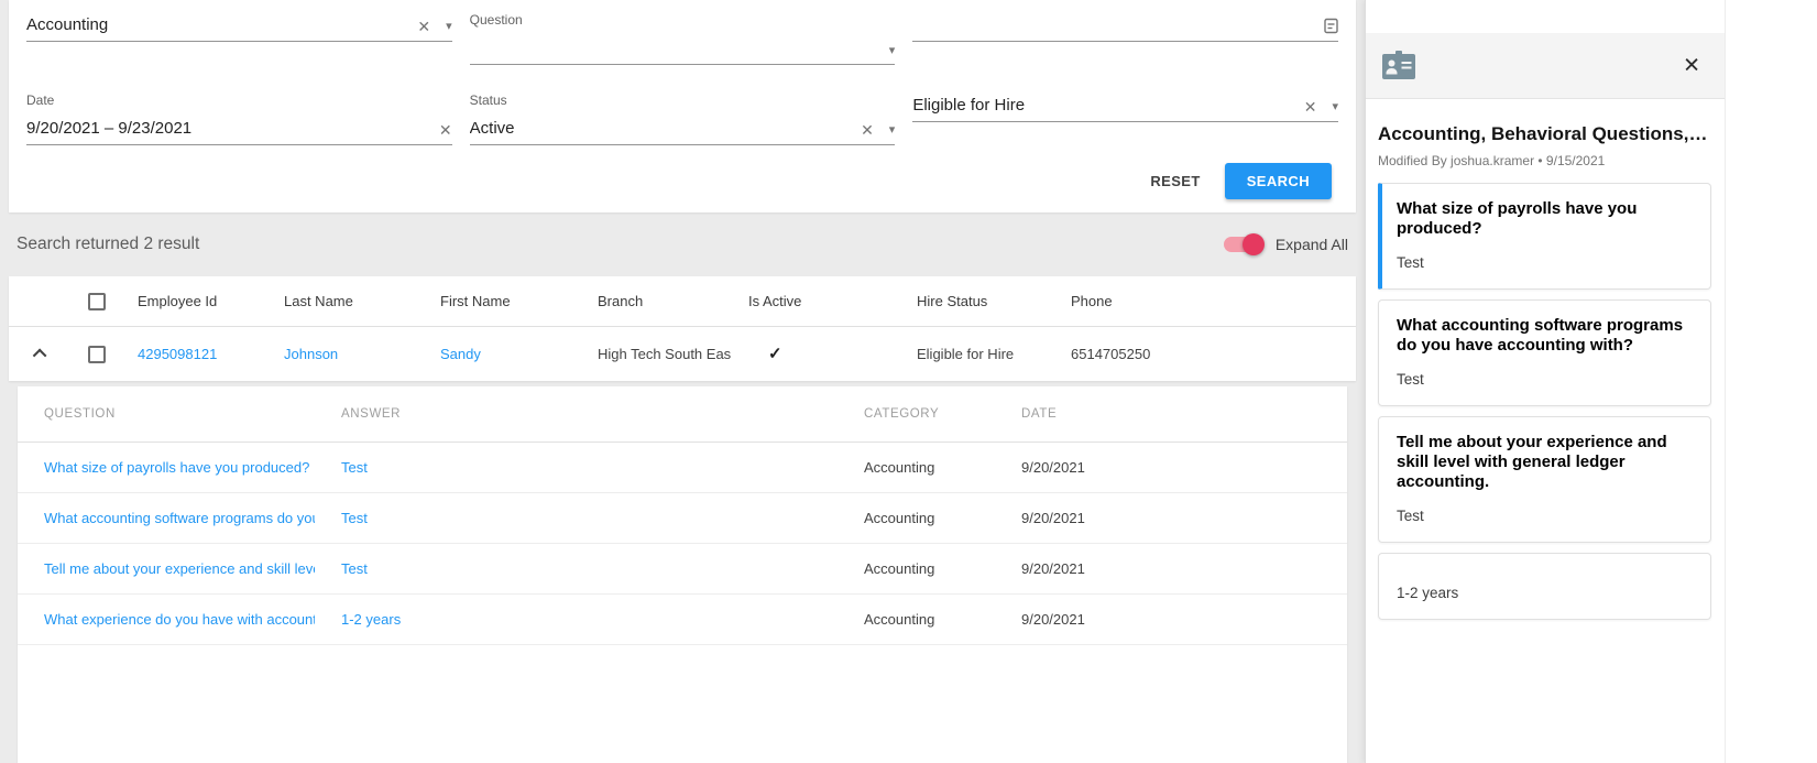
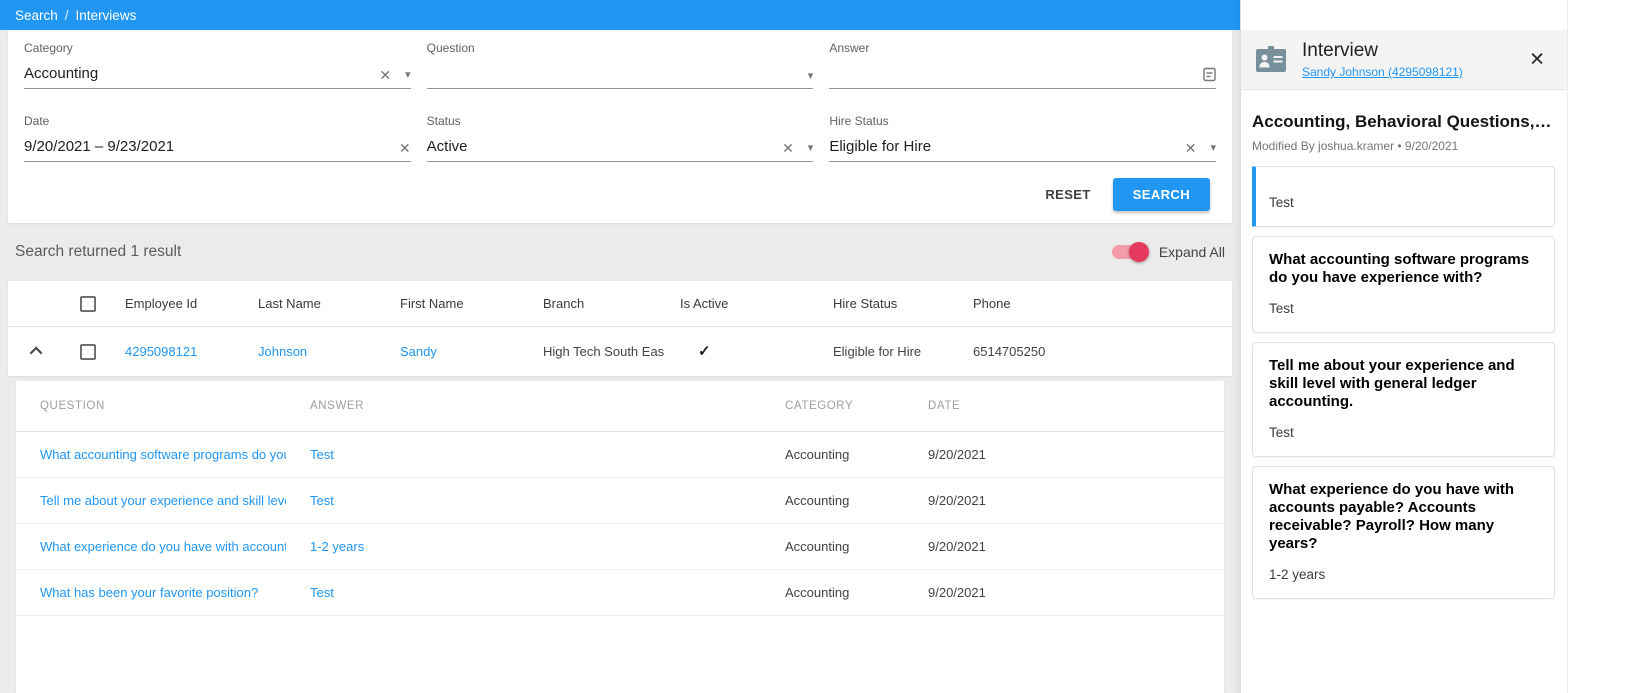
+ Search
+ /
+ Interviews
+ Category
  Accounting
  ✕
  ▾
  Question
  ▾
+ Answer
  Date
  9/20/2021 – 9/23/2021
  ✕
  Status
  Active
  ✕
  ▾
+ Hire Status
  Eligible for Hire
  ✕
  ▾
  RESET
  SEARCH
- Search returned 2 result
+ Search returned 1 result
  Expand All
  		Employee Id	Last Name	First Name	Branch	Is Active	Hire Status	Phone
  		4295098121	Johnson	Sandy	High Tech South Eas	✓	Eligible for Hire	6514705250
  QUESTION	ANSWER	CATEGORY	DATE
- What size of payrolls have you produced?	Test	Accounting	9/20/2021
  What accounting software programs do yo	Test	Accounting	9/20/2021
  Tell me about your experience and skill lev	Test	Accounting	9/20/2021
  What experience do you have with accoun	1-2 years	Accounting	9/20/2021
+ What has been your favorite position?	Test	Accounting	9/20/2021
+ Interview
+ Sandy Johnson (4295098121)
  ✕
  Accounting, Behavioral Questions, …
- Modified By joshua.kramer • 9/15/2021
+ Modified By joshua.kramer • 9/20/2021
- What size of payrolls have you produced?
  Test
- What accounting software programs do you have accounting with?
+ What accounting software programs do you have experience with?
  Test
  Tell me about your experience and skill level with general ledger accounting.
  Test
+ What experience do you have with accounts payable? Accounts receivable? Payroll? How many years?
  1-2 years
